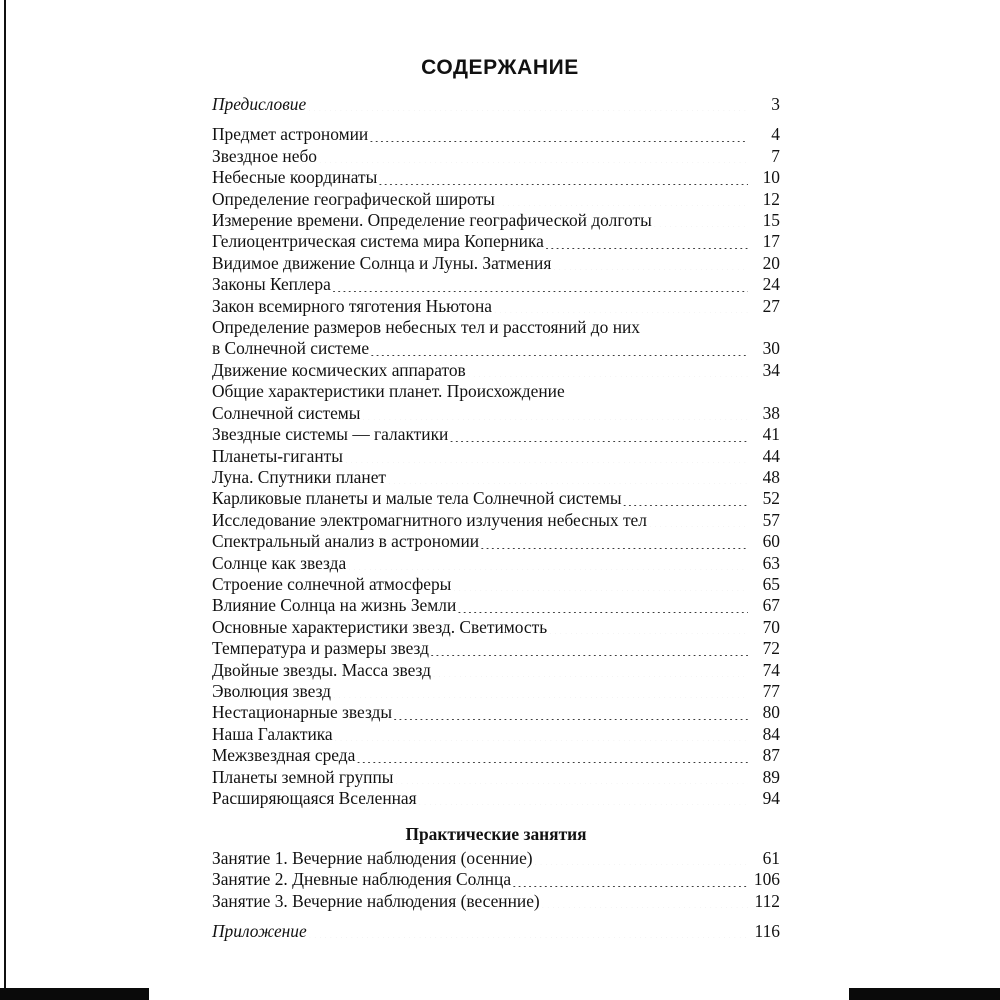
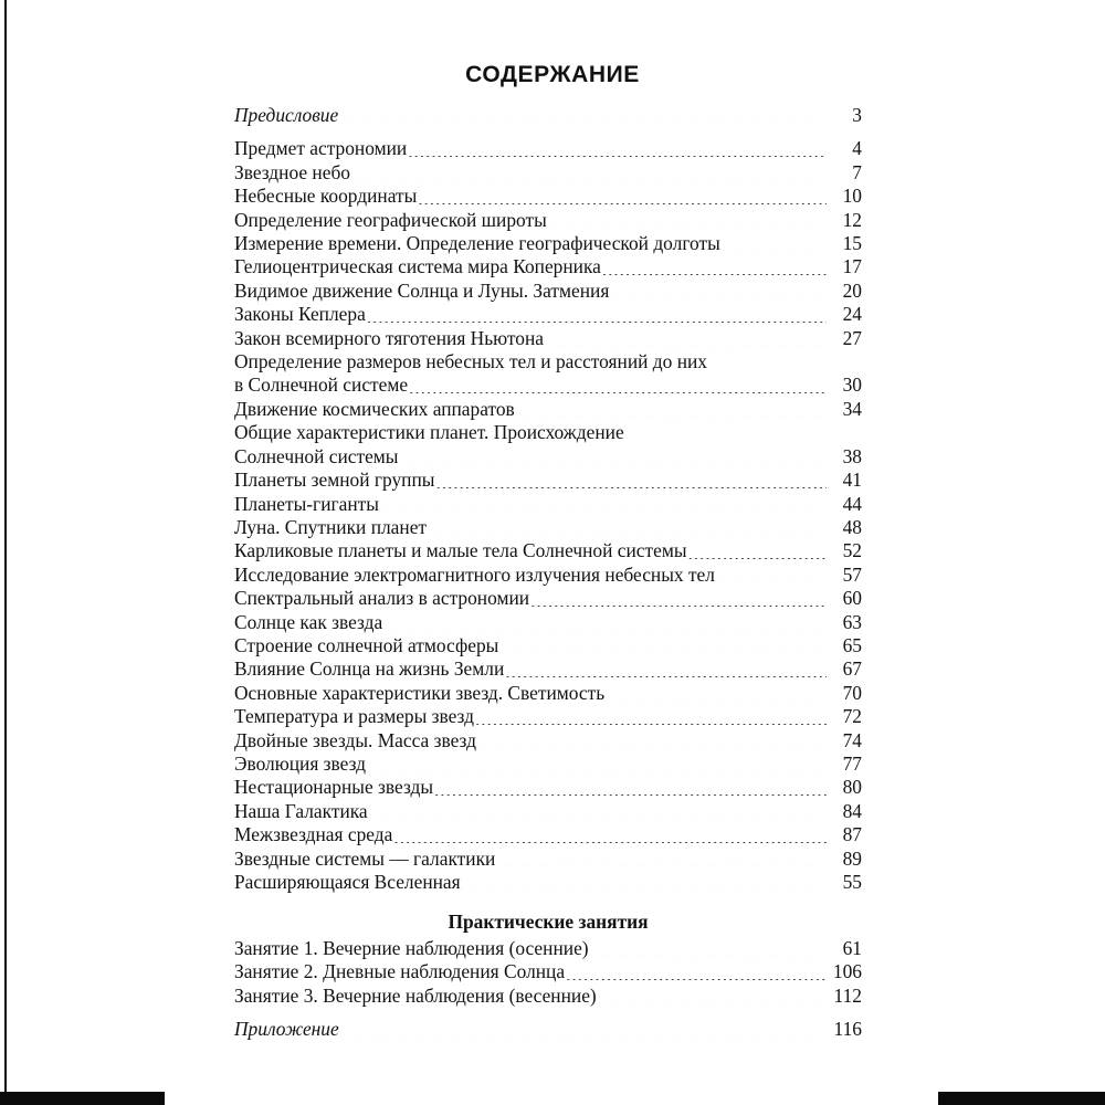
  СОДЕРЖАНИЕ
  Предисловие
  3
  Предмет астрономии
  4
  Звездное небо
  7
  Небесные координаты
  10
  Определение географической широты
  12
  Измерение времени. Определение географической долготы
  15
  Гелиоцентрическая система мира Коперника
  17
  Видимое движение Солнца и Луны. Затмения
  20
  Законы Кеплера
  24
  Закон всемирного тяготения Ньютона
  27
  Определение размеров небесных тел и расстояний до них
  в Солнечной системе
  30
  Движение космических аппаратов
  34
  Общие характеристики планет. Происхождение
  Солнечной системы
  38
- Звездные системы — галактики
+ Планеты земной группы
  41
  Планеты-гиганты
  44
  Луна. Спутники планет
  48
  Карликовые планеты и малые тела Солнечной системы
  52
  Исследование электромагнитного излучения небесных тел
  57
  Спектральный анализ в астрономии
  60
  Солнце как звезда
  63
  Строение солнечной атмосферы
  65
  Влияние Солнца на жизнь Земли
  67
  Основные характеристики звезд. Светимость
  70
  Температура и размеры звезд
  72
  Двойные звезды. Масса звезд
  74
  Эволюция звезд
  77
  Нестационарные звезды
  80
  Наша Галактика
  84
  Межзвездная среда
  87
- Планеты земной группы
+ Звездные системы — галактики
  89
  Расширяющаяся Вселенная
- 94
+ 55
  Практические занятия
  Занятие 1. Вечерние наблюдения (осенние)
  61
  Занятие 2. Дневные наблюдения Солнца
  106
  Занятие 3. Вечерние наблюдения (весенние)
  112
  Приложение
  116
